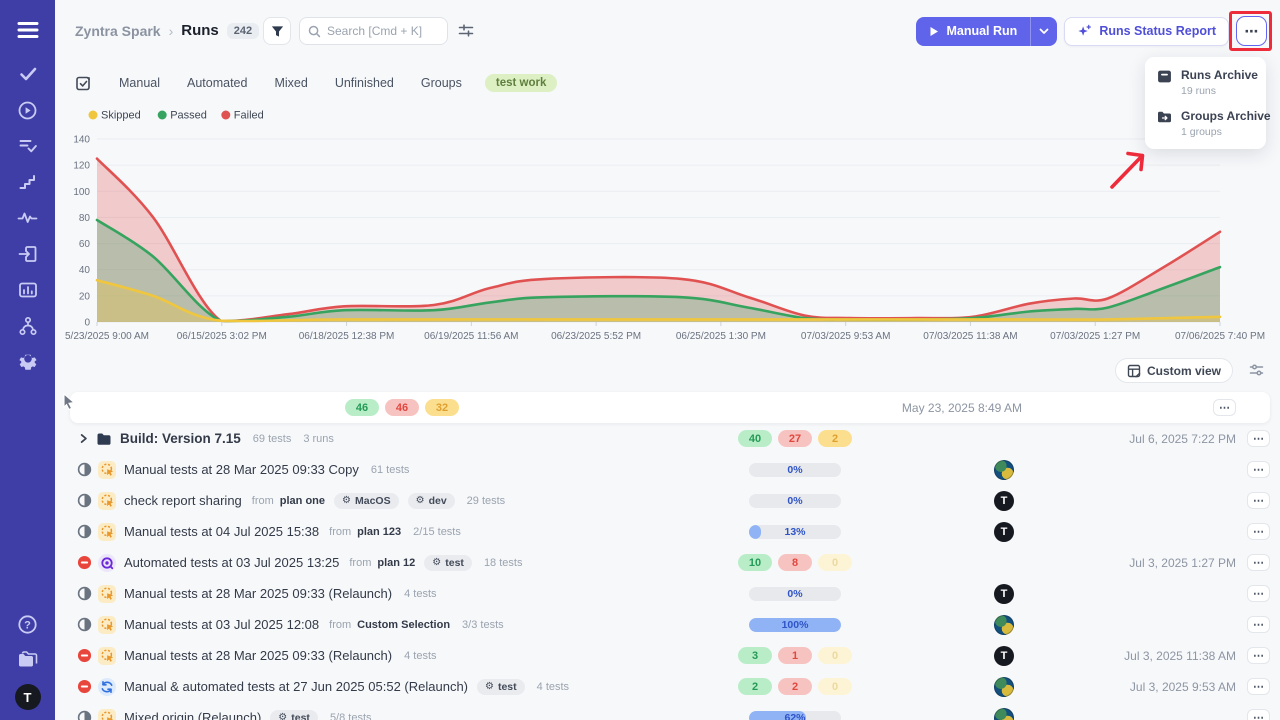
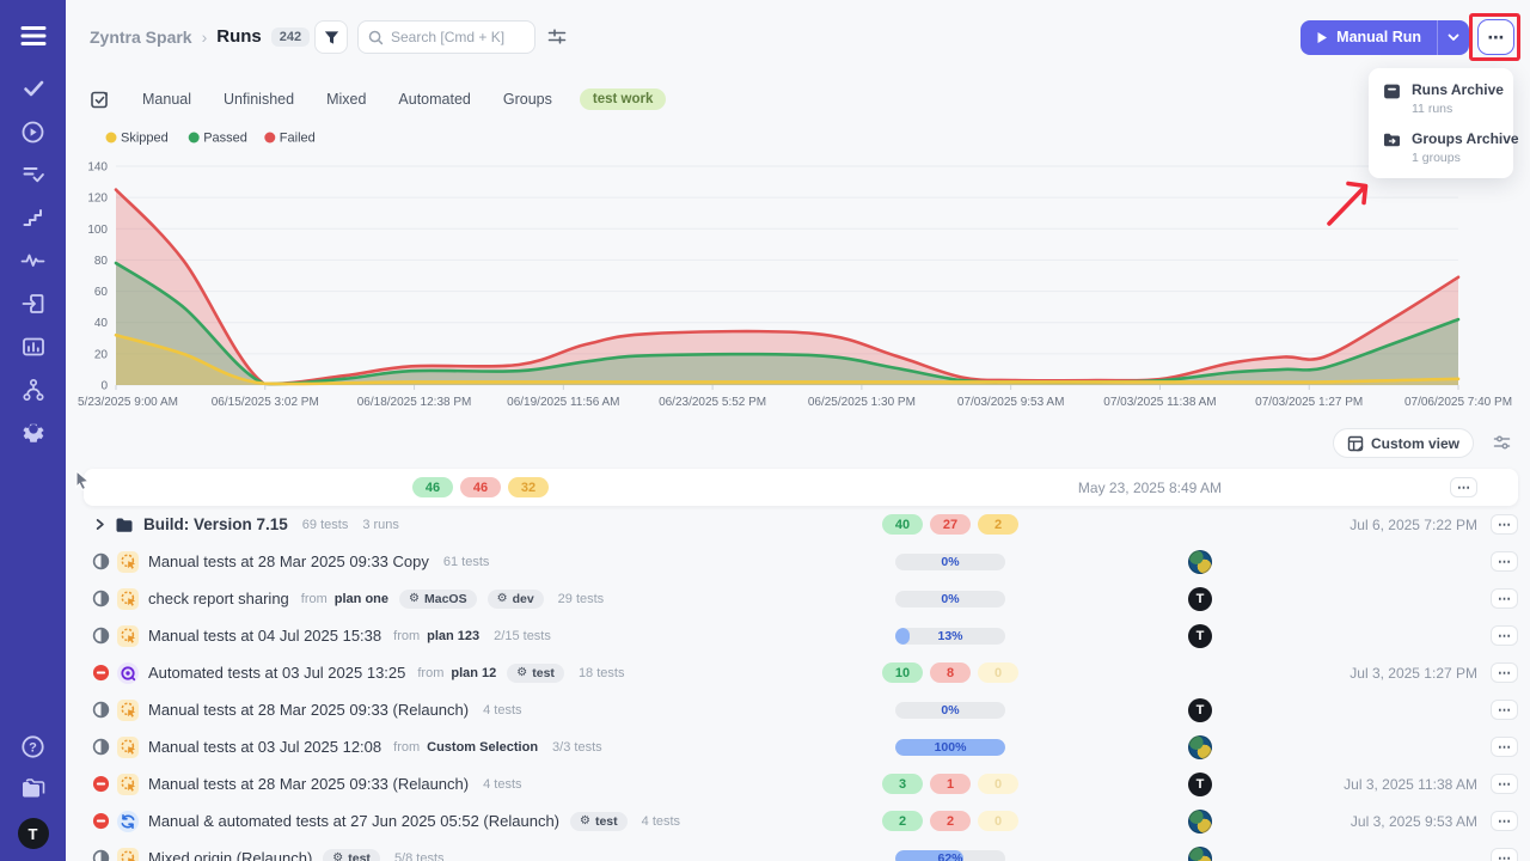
  ?
  T
  Zyntra Spark
  ›
  Runs
  242
  Search [Cmd + K]
  Manual Run
- Runs Status Report
  Runs Archive
- 19 runs
+ 11 runs
  Groups Archive
  1 groups
  Manual
- Automated
+ Unfinished
  Mixed
- Unfinished
+ Automated
  Groups
  test work
  0
  20
  40
  60
  80
  100
  120
  140
  5/23/2025 9:00 AM
  06/15/2025 3:02 PM
  06/18/2025 12:38 PM
  06/19/2025 11:56 AM
  06/23/2025 5:52 PM
  06/25/2025 1:30 PM
  07/03/2025 9:53 AM
  07/03/2025 11:38 AM
  07/03/2025 1:27 PM
  07/06/2025 7:40 PM
  Skipped
  Passed
  Failed
  Custom view
  46
  46
  32
  May 23, 2025 8:49 AM
  ⋯
  Build: Version 7.15
  69 tests
  3 runs
  40
  27
  2
  Jul 6, 2025 7:22 PM
  ⋯
  Manual tests at 28 Mar 2025 09:33 Copy
  61 tests
  0%
  ⋯
  check report sharing
  from
  plan one
  ⚙
  MacOS
  ⚙
  dev
  29 tests
  0%
  T
  ⋯
  Manual tests at 04 Jul 2025 15:38
  from
  plan 123
  2/15 tests
  13%
  T
  ⋯
  Automated tests at 03 Jul 2025 13:25
  from
  plan 12
  ⚙
  test
  18 tests
  10
  8
  0
  Jul 3, 2025 1:27 PM
  ⋯
  Manual tests at 28 Mar 2025 09:33 (Relaunch)
  4 tests
  0%
  T
  ⋯
  Manual tests at 03 Jul 2025 12:08
  from
  Custom Selection
  3/3 tests
  100%
  ⋯
  Manual tests at 28 Mar 2025 09:33 (Relaunch)
  4 tests
  3
  1
  0
  T
  Jul 3, 2025 11:38 AM
  ⋯
  Manual & automated tests at 27 Jun 2025 05:52 (Relaunch)
  ⚙
  test
  4 tests
  2
  2
  0
  Jul 3, 2025 9:53 AM
  ⋯
  Mixed origin (Relaunch)
  ⚙
  test
  5/8 tests
  62%
  ⋯
